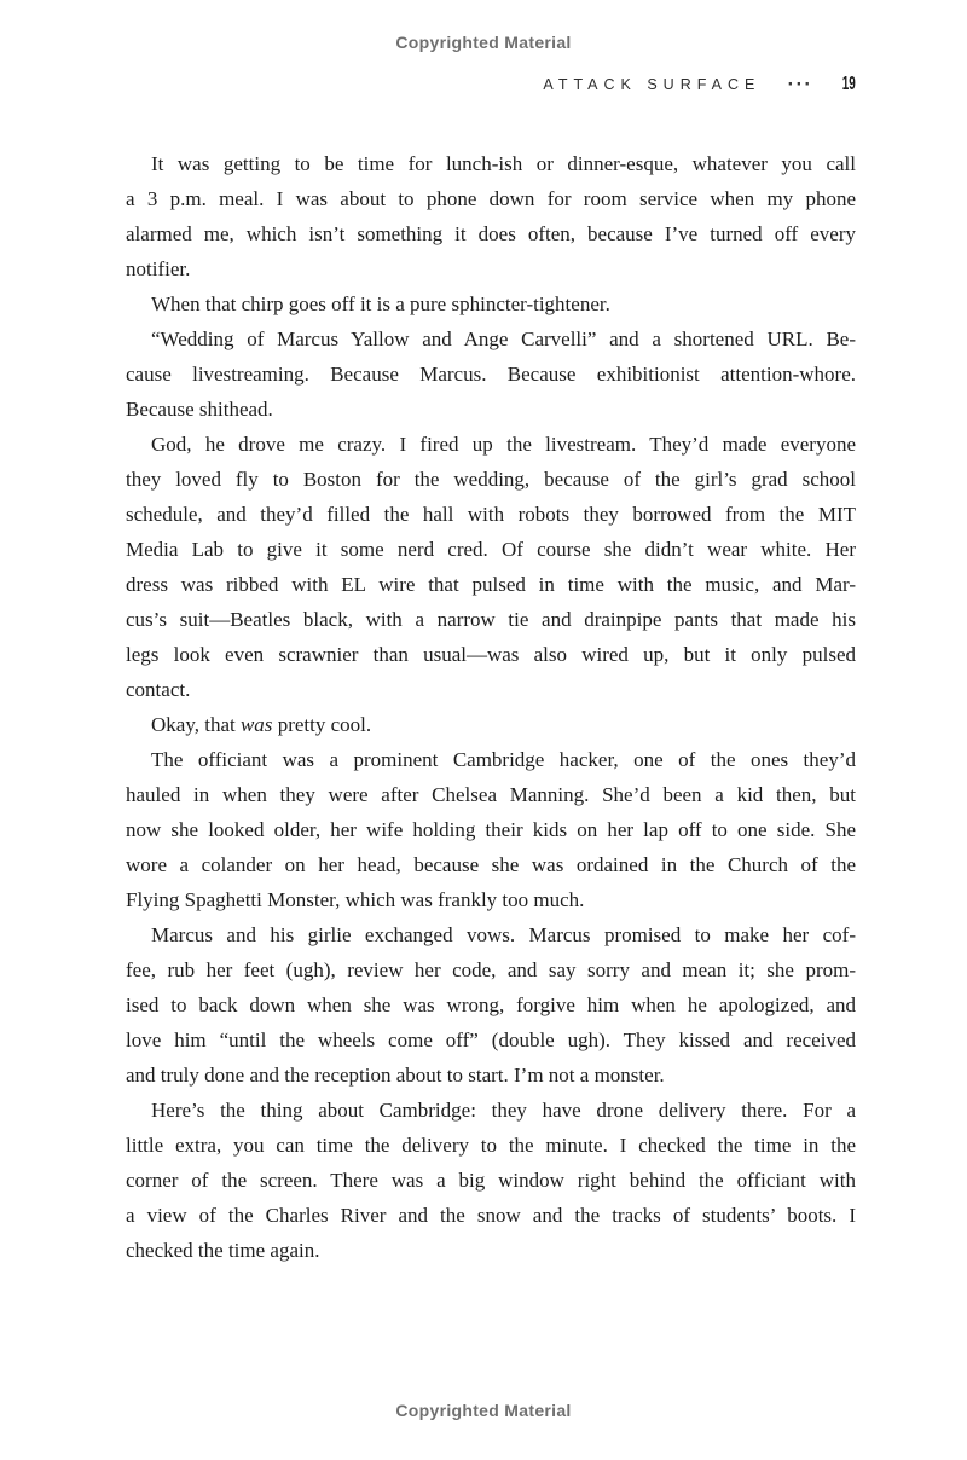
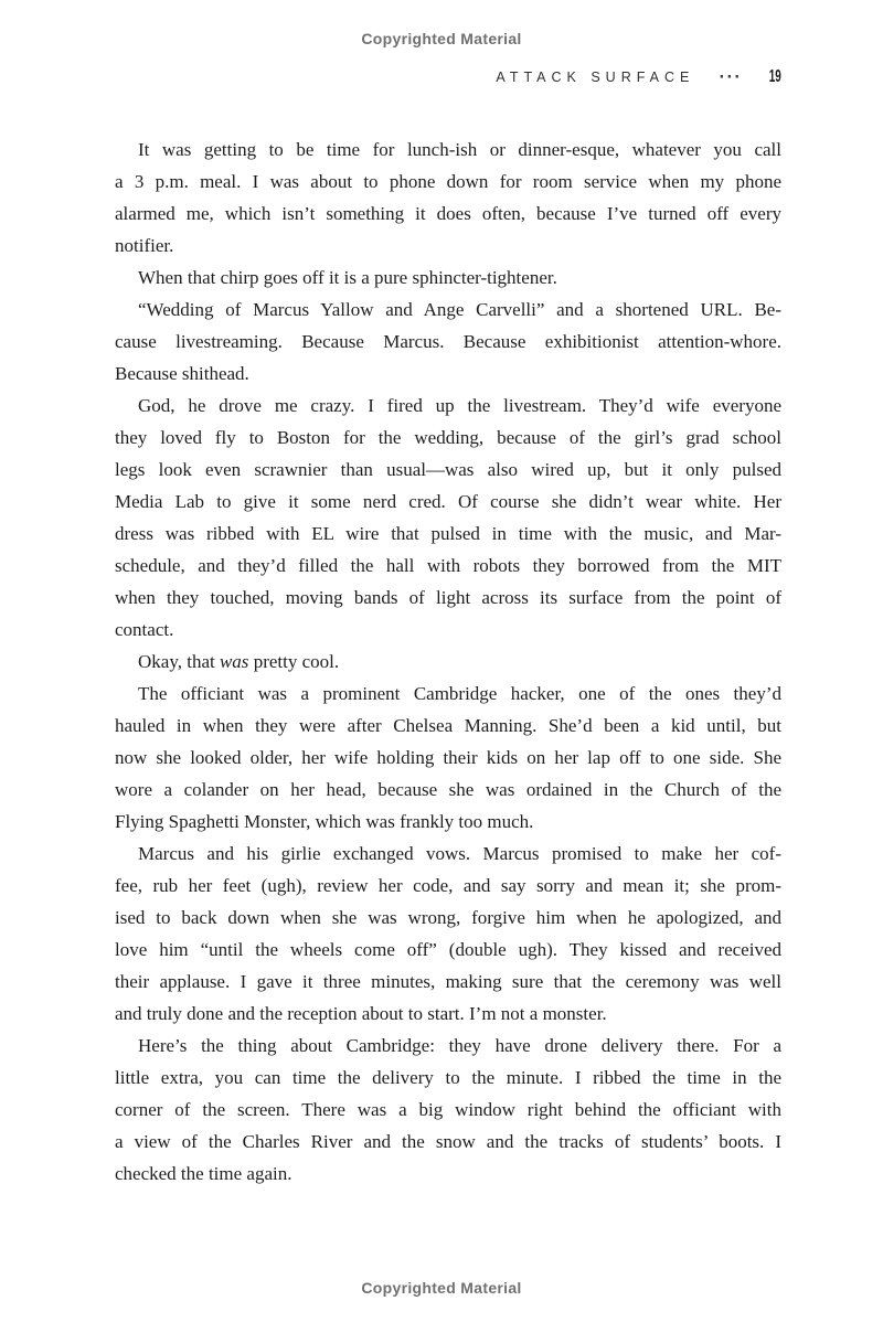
  Copyrighted Material
  ATTACK SURFACE
  ···
  19
  It was getting to be time for lunch-ish or dinner-esque, whatever you call
  a 3 p.m. meal. I was about to phone down for room service when my phone
  alarmed me, which isn’t something it does often, because I’ve turned off every
  notifier.
  When that chirp goes off it is a pure sphincter-tightener.
  “Wedding of Marcus Yallow and Ange Carvelli” and a shortened URL. Be-
  cause livestreaming. Because Marcus. Because exhibitionist attention-whore.
  Because shithead.
- God, he drove me crazy. I fired up the livestream. They’d made everyone
+ God, he drove me crazy. I fired up the livestream. They’d wife everyone
  they loved fly to Boston for the wedding, because of the girl’s grad school
- schedule, and they’d filled the hall with robots they borrowed from the MIT
+ legs look even scrawnier than usual—was also wired up, but it only pulsed
  Media Lab to give it some nerd cred. Of course she didn’t wear white. Her
  dress was ribbed with EL wire that pulsed in time with the music, and Mar-
- cus’s suit—Beatles black, with a narrow tie and drainpipe pants that made his
- legs look even scrawnier than usual—was also wired up, but it only pulsed
+ schedule, and they’d filled the hall with robots they borrowed from the MIT
+ when they touched, moving bands of light across its surface from the point of
  contact.
  Okay, that was pretty cool.
  The officiant was a prominent Cambridge hacker, one of the ones they’d
- hauled in when they were after Chelsea Manning. She’d been a kid then, but
+ hauled in when they were after Chelsea Manning. She’d been a kid until, but
  now she looked older, her wife holding their kids on her lap off to one side. She
  wore a colander on her head, because she was ordained in the Church of the
  Flying Spaghetti Monster, which was frankly too much.
  Marcus and his girlie exchanged vows. Marcus promised to make her cof-
  fee, rub her feet (ugh), review her code, and say sorry and mean it; she prom-
  ised to back down when she was wrong, forgive him when he apologized, and
  love him “until the wheels come off” (double ugh). They kissed and received
+ their applause. I gave it three minutes, making sure that the ceremony was well
  and truly done and the reception about to start. I’m not a monster.
  Here’s the thing about Cambridge: they have drone delivery there. For a
- little extra, you can time the delivery to the minute. I checked the time in the
+ little extra, you can time the delivery to the minute. I ribbed the time in the
  corner of the screen. There was a big window right behind the officiant with
  a view of the Charles River and the snow and the tracks of students’ boots. I
  checked the time again.
  Copyrighted Material
